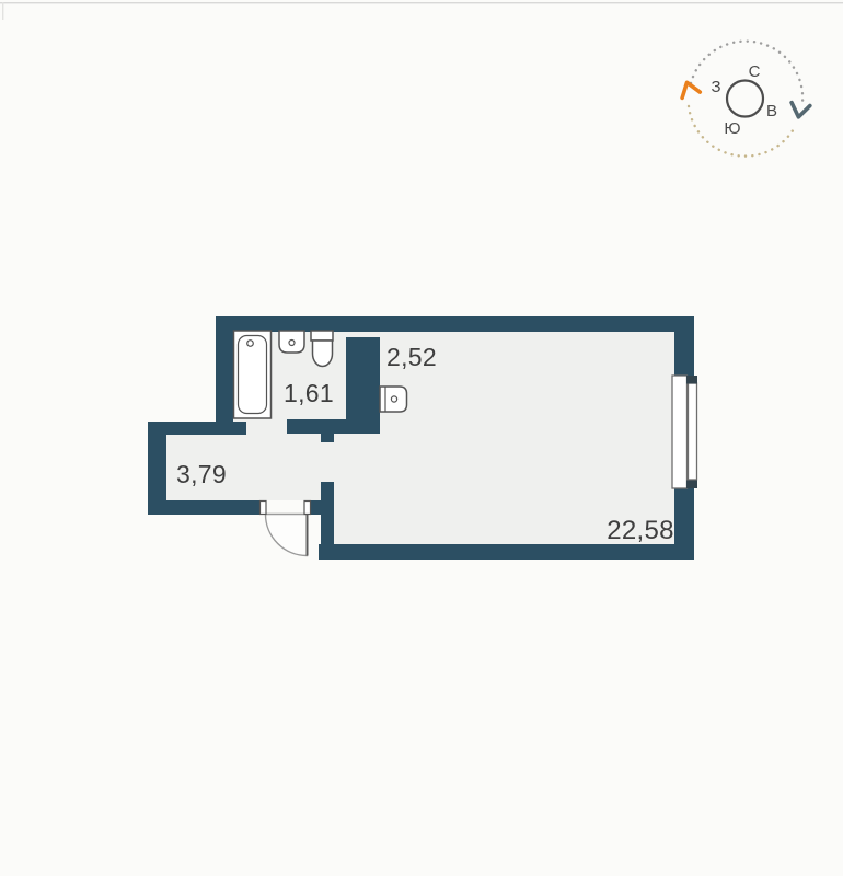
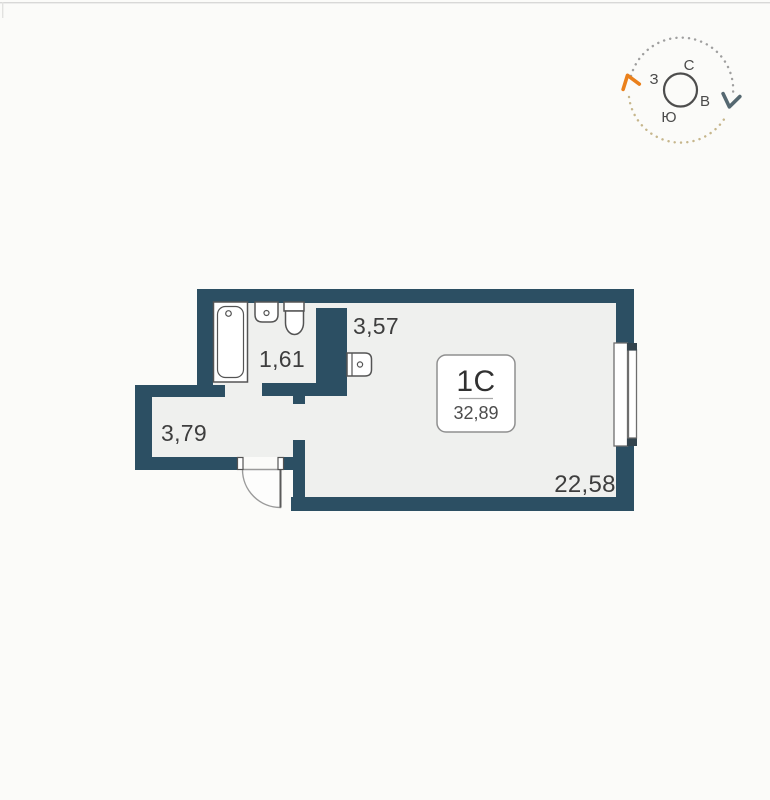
  С
  З
  В
  Ю
- 2,52
+ 3,57
  1,61
  3,79
  22,58
+ 1С
+ 32,89
